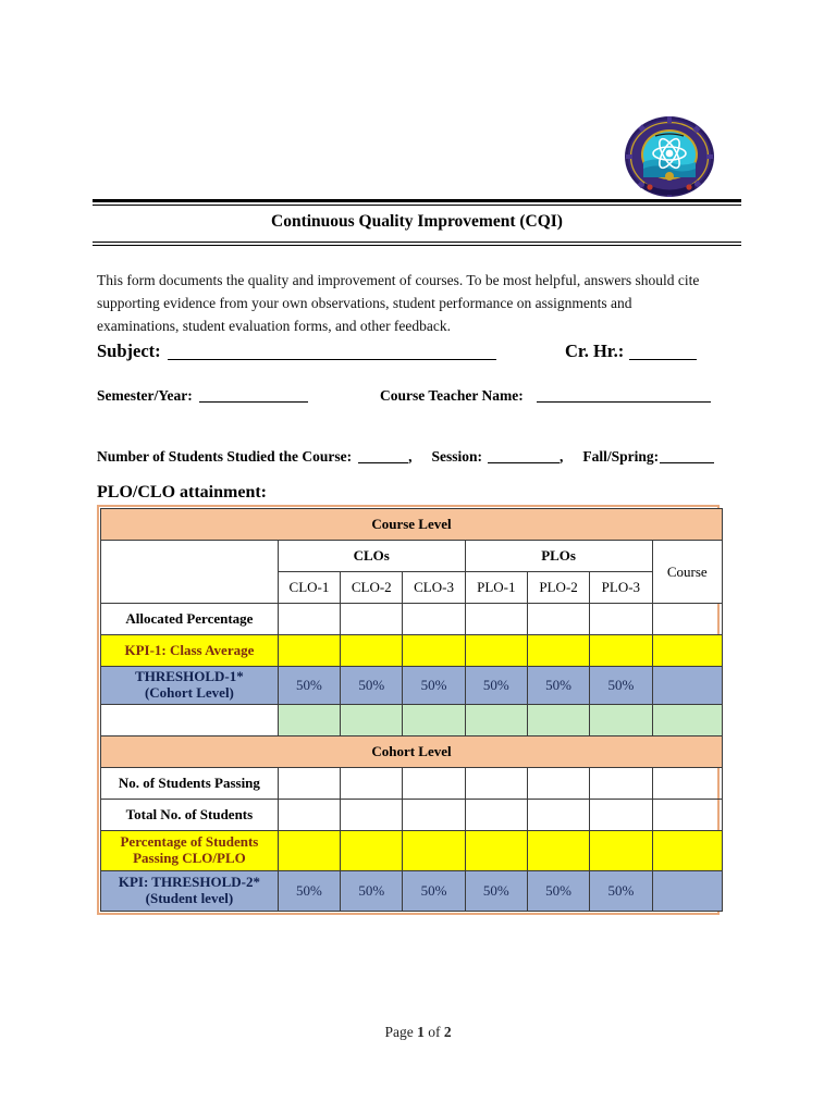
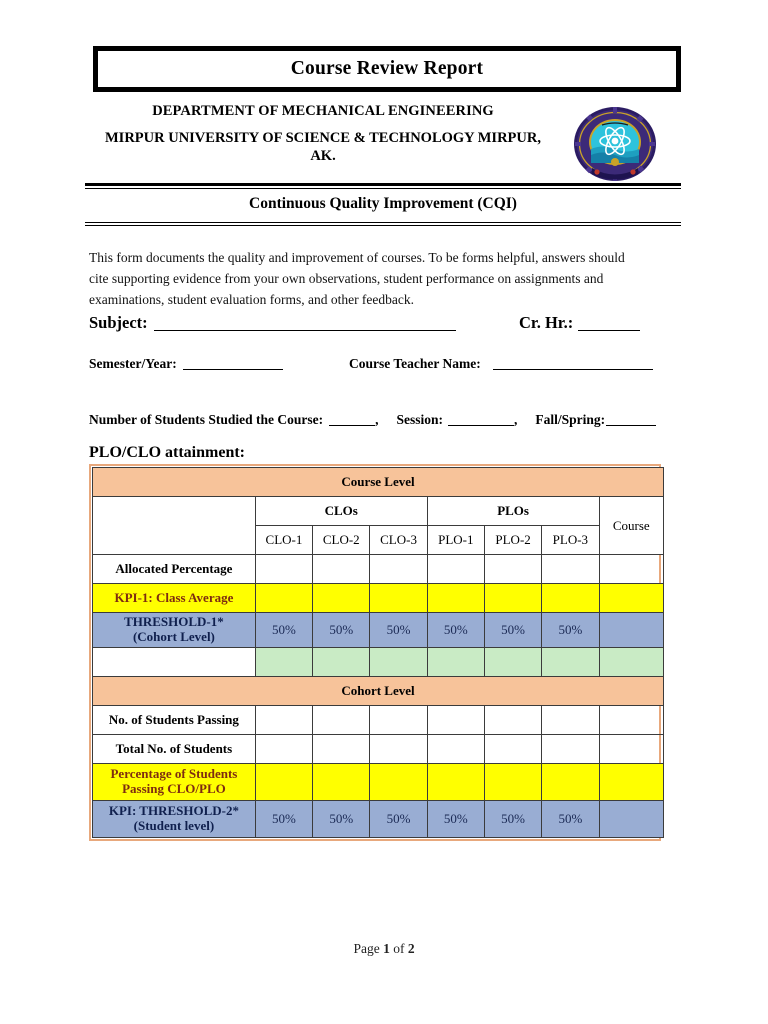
+ Course Review Report
+ DEPARTMENT OF MECHANICAL ENGINEERING
+ MIRPUR UNIVERSITY OF SCIENCE & TECHNOLOGY MIRPUR,
+ AK.
  Continuous Quality Improvement (CQI)
- This form documents the quality and improvement of courses. To be most helpful, answers should cite supporting evidence from your own observations, student performance on assignments and examinations, student evaluation forms, and other feedback.
+ This form documents the quality and improvement of courses. To be forms helpful, answers should cite supporting evidence from your own observations, student performance on assignments and examinations, student evaluation forms, and other feedback.
  Subject:
  Cr. Hr.:
  Semester/Year:
  Course Teacher Name:
  Number of Students Studied the Course: , Session: , Fall/Spring:
  PLO/CLO attainment:
  Course Level
  	CLOs	PLOs	Course
  CLO-1	CLO-2	CLO-3	PLO-1	PLO-2	PLO-3
  Allocated Percentage
  KPI-1: Class Average
  THRESHOLD-1* (Cohort Level)	50%	50%	50%	50%	50%	50%
  Cohort Level
  No. of Students Passing
  Total No. of Students
  Percentage of Students Passing CLO/PLO
  KPI: THRESHOLD-2* (Student level)	50%	50%	50%	50%	50%	50%
  Page 1 of 2
